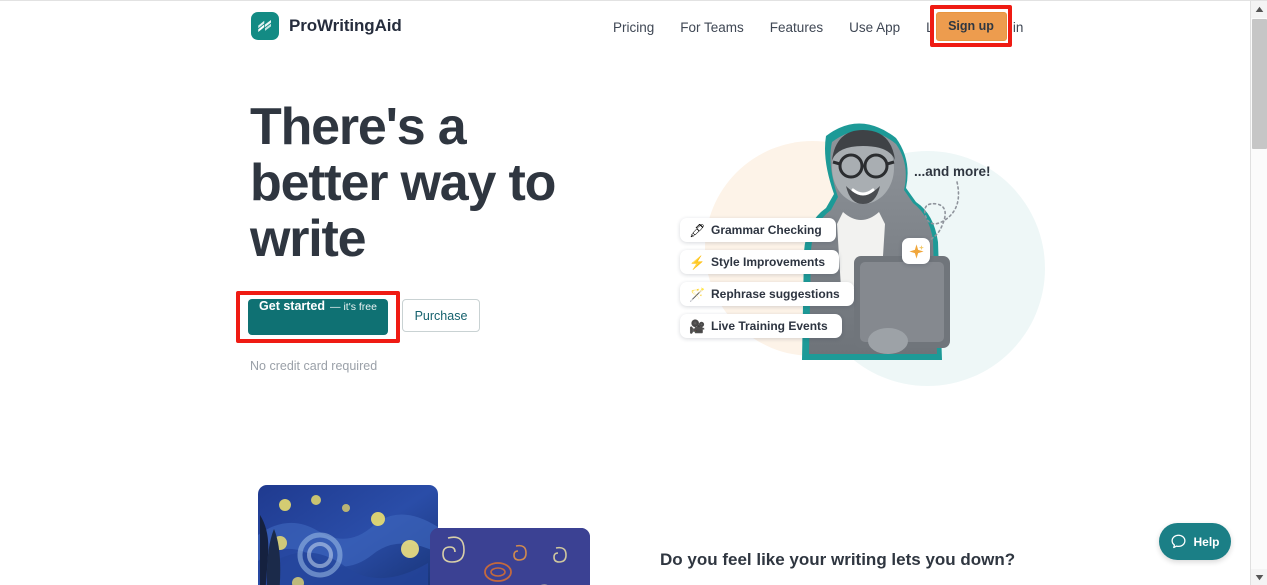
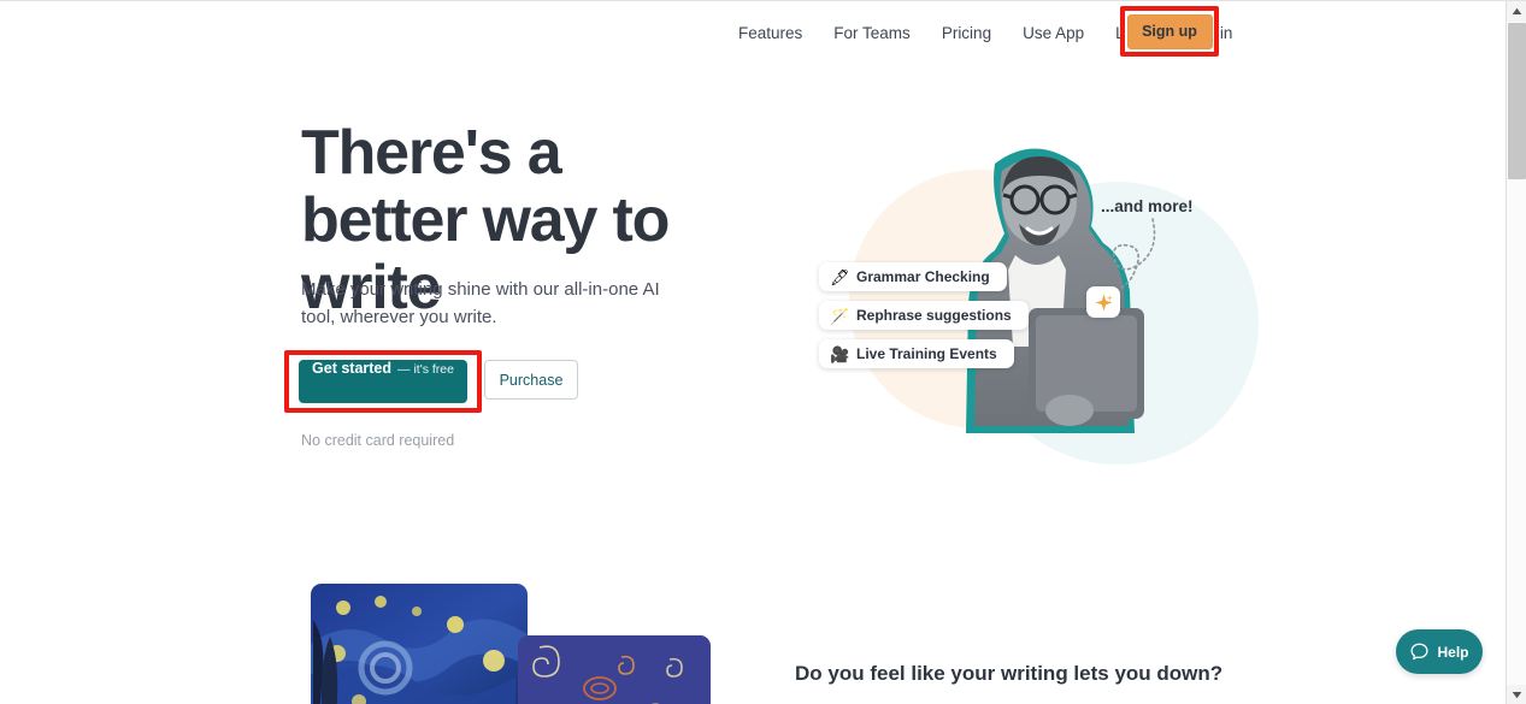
- ProWritingAid
- Pricing
+ Features
  For Teams
- Features
+ Pricing
  Use App
  Sign up
  There's a better way to write
+ Make your writing shine with our all-in-one AI tool, wherever you write.
  Get started
  — it's free
  Purchase
  No credit card required
  🖋
  Grammar Checking
- ⚡
- Style Improvements
  🪄
  Rephrase suggestions
  🎥
  Live Training Events
  ...and more!
  Do you feel like your writing lets you down?
  Help
